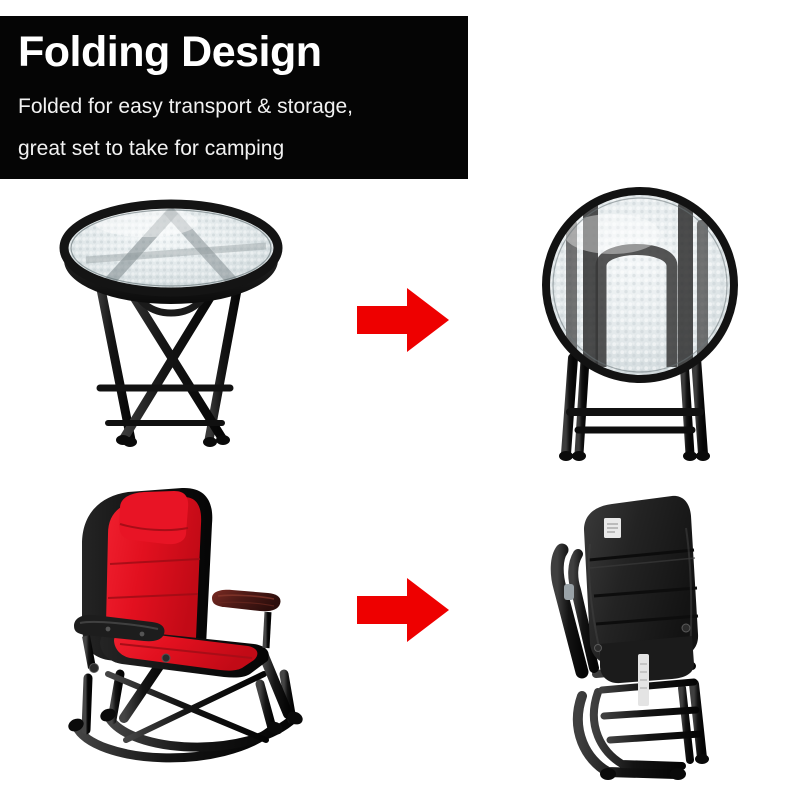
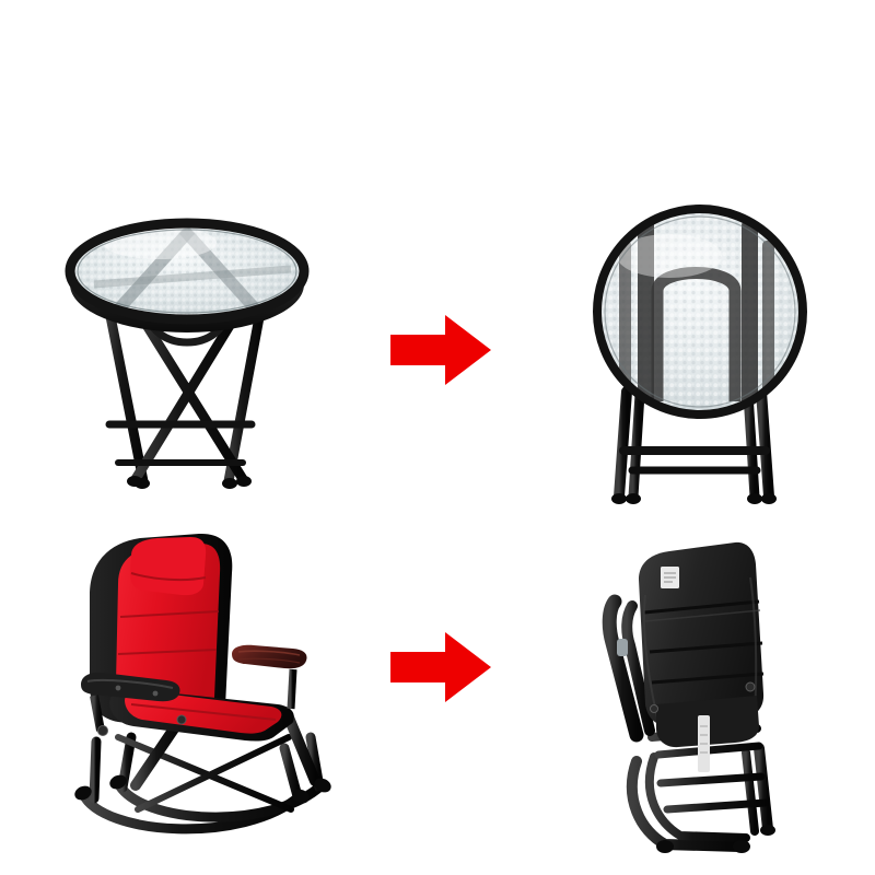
- Folding Design
- Folded for easy transport & storage,
- great set to take for camping
